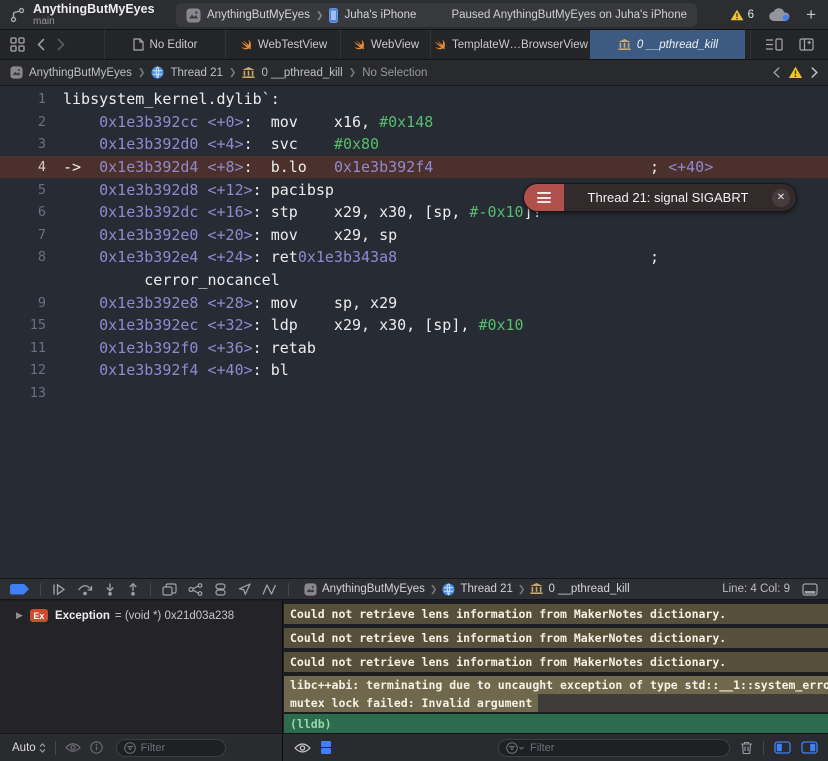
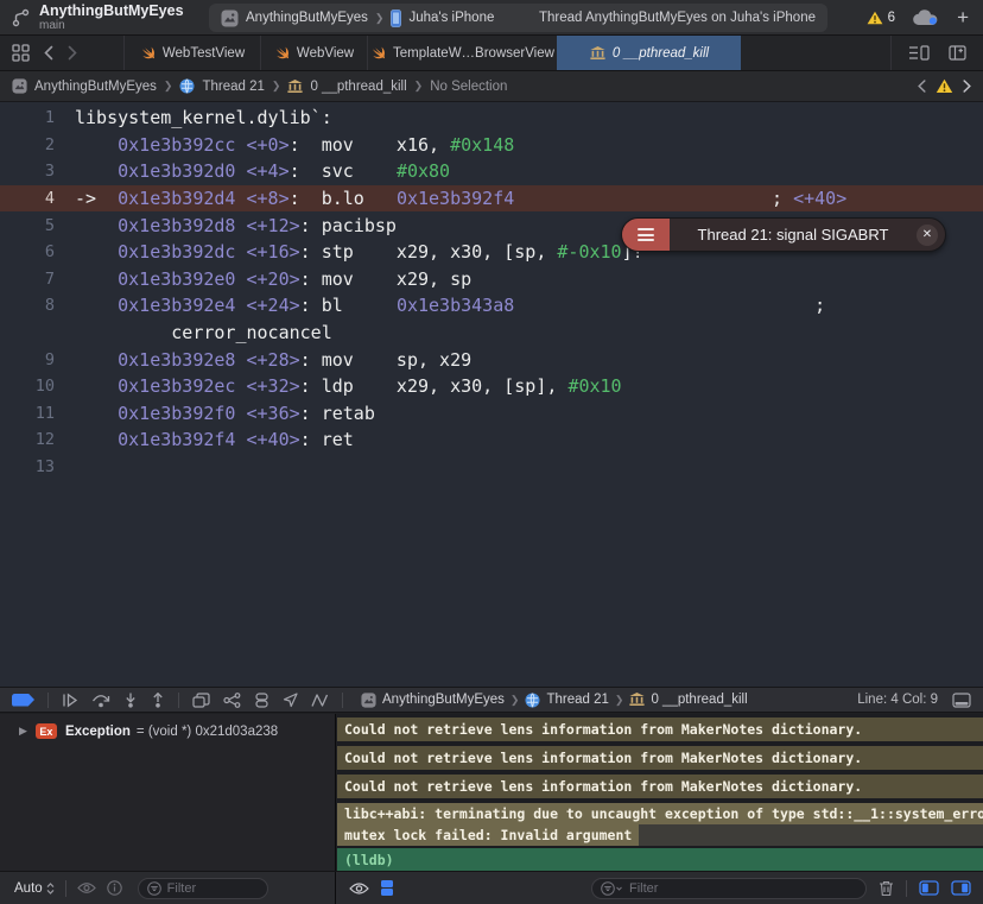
  AnythingButMyEyes
  main
  AnythingButMyEyes
  ❯
  Juha's iPhone
- Paused AnythingButMyEyes on Juha's iPhone
+ Thread AnythingButMyEyes on Juha's iPhone
  6
  +
- No Editor
  WebTestView
  WebView
  TemplateW…BrowserView
  0 __pthread_kill
  AnythingButMyEyes
  ❯
  Thread 21
  ❯
  0 __pthread_kill
  ❯
  No Selection
  1
  libsystem_kernel.dylib`:
  2
  0x1e3b392cc <+0>: mov x16, #0x148
  3
  0x1e3b392d0 <+4>: svc #0x80
  4
  -> 0x1e3b392d4 <+8>: b.lo 0x1e3b392f4 ; <+40>
  5
  0x1e3b392d8 <+12>: pacibsp
  6
  0x1e3b392dc <+16>: stp x29, x30, [sp, #-0x10]!
  7
  0x1e3b392e0 <+20>: mov x29, sp
  8
- 0x1e3b392e4 <+24>: ret0x1e3b343a8 ;
+ 0x1e3b392e4 <+24>: bl 0x1e3b343a8 ;
  cerror_nocancel
  9
  0x1e3b392e8 <+28>: mov sp, x29
- 15
+ 10
  0x1e3b392ec <+32>: ldp x29, x30, [sp], #0x10
  11
  0x1e3b392f0 <+36>: retab
  12
- 0x1e3b392f4 <+40>: bl
+ 0x1e3b392f4 <+40>: ret
  13
  Thread 21: signal SIGABRT
  ✕
  AnythingButMyEyes
  ❯
  Thread 21
  ❯
  0 __pthread_kill
  Line: 4 Col: 9
  ▶
  Ex
  Exception
  = (void *) 0x21d03a238
  Could not retrieve lens information from MakerNotes dictionary.
  Could not retrieve lens information from MakerNotes dictionary.
  Could not retrieve lens information from MakerNotes dictionary.
  libc++abi: terminating due to uncaught exception of type std::__1::system_erro
  mutex lock failed: Invalid argument
  (lldb)
  Auto
  Filter
  Filter
